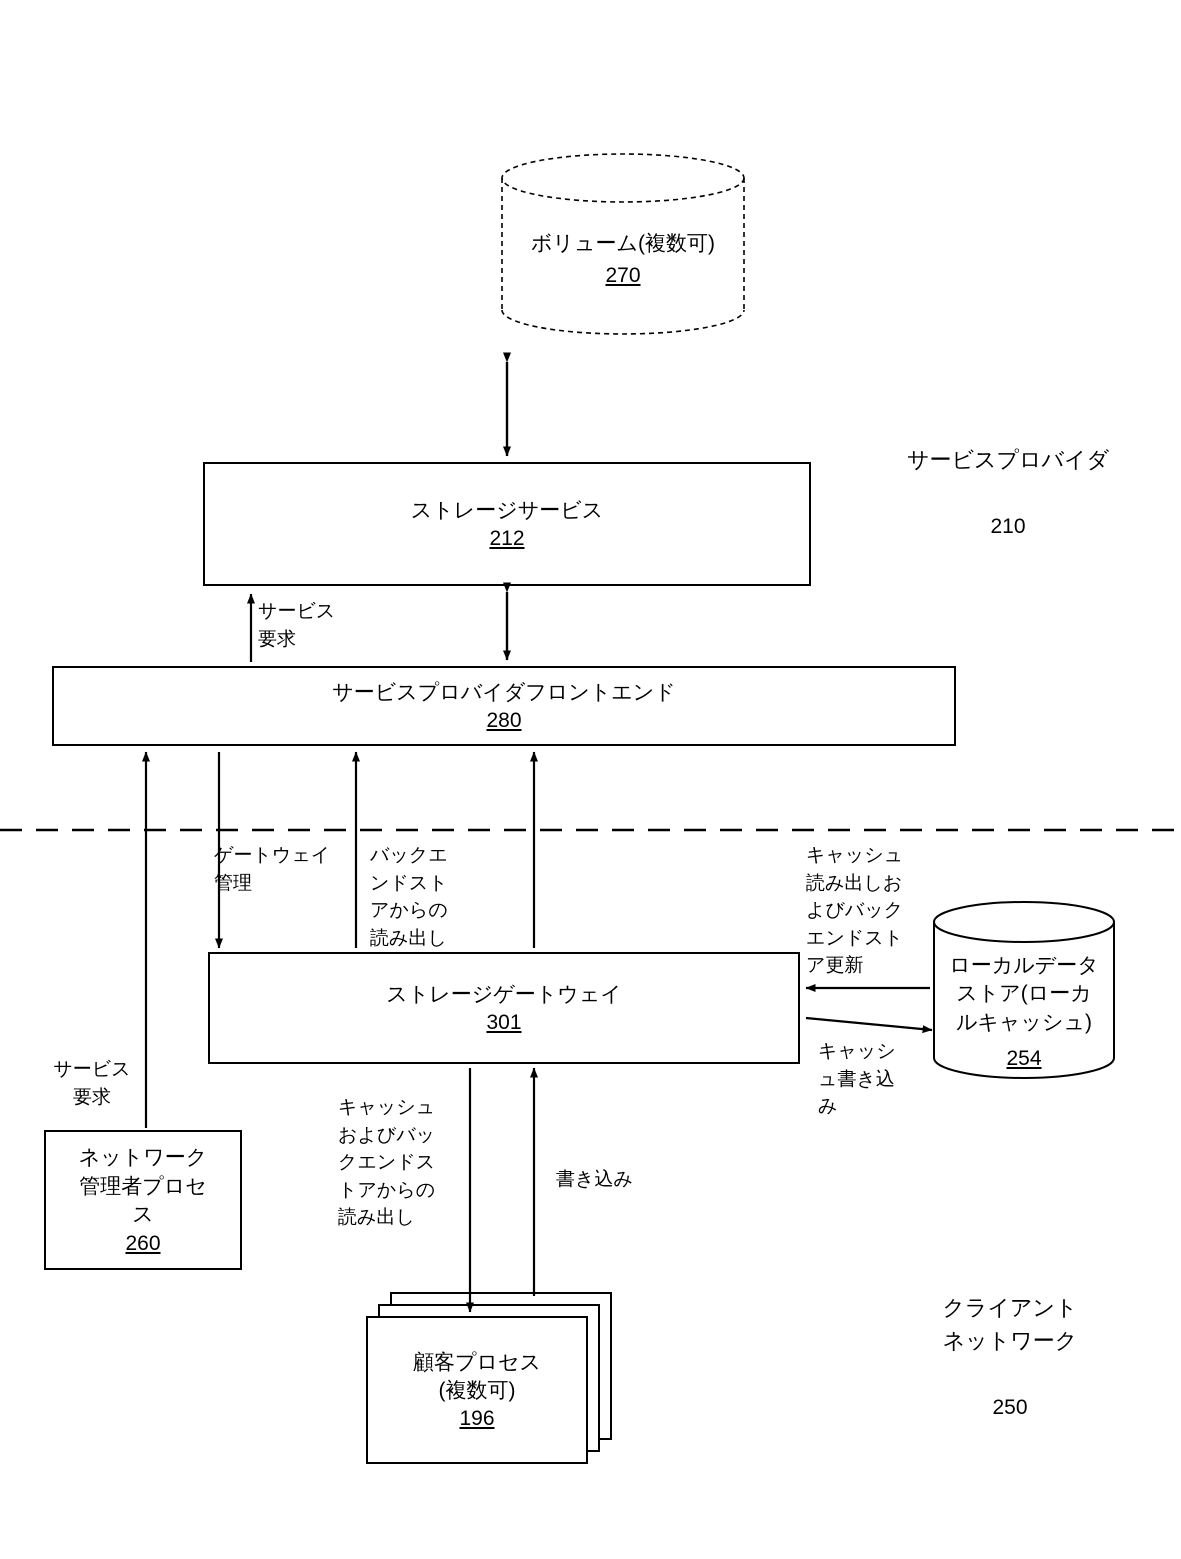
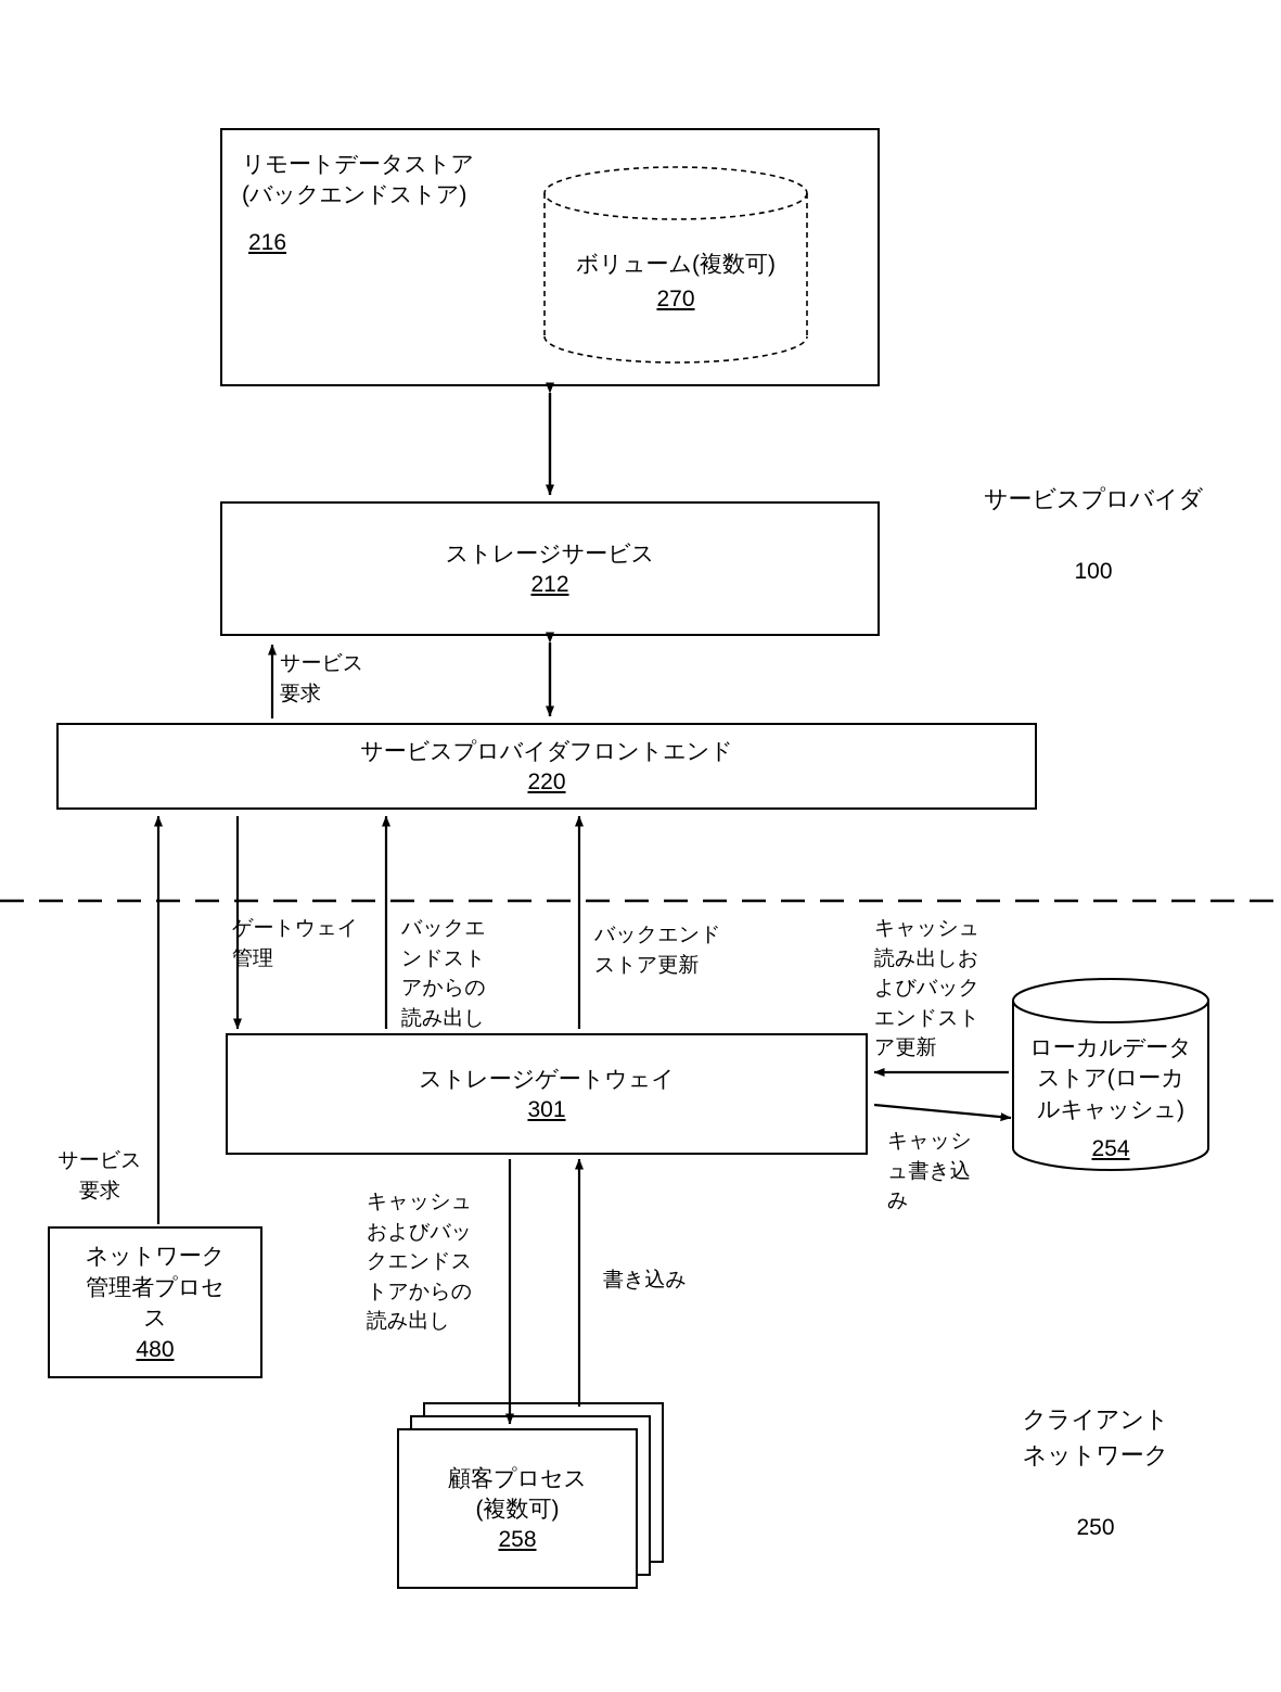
+ リモートデータストア
+ (バックエンドストア)
+ 216
  ボリューム(複数可)
  270
  ストレージサービス
  212
  サービスプロバイダフロントエンド
- 280
+ 220
  ストレージゲートウェイ
  301
  ローカルデータ
  ストア(ローカ
  ルキャッシュ)
  254
  ネットワーク
  管理者プロセ
  ス
- 260
+ 480
  顧客プロセス
  (複数可)
- 196
+ 258
  サービスプロバイダ
- 210
+ 100
  クライアント
  ネットワーク
  250
  サービス
  要求
  ゲートウェイ
  管理
  バックエ
  ンドスト
  アからの
  読み出し
+ バックエンド
+ ストア更新
  キャッシュ
  読み出しお
  よびバック
  エンドスト
  ア更新
  キャッシ
  ュ書き込
  み
  サービス
  要求
  キャッシュ
  およびバッ
  クエンドス
  トアからの
  読み出し
  書き込み
